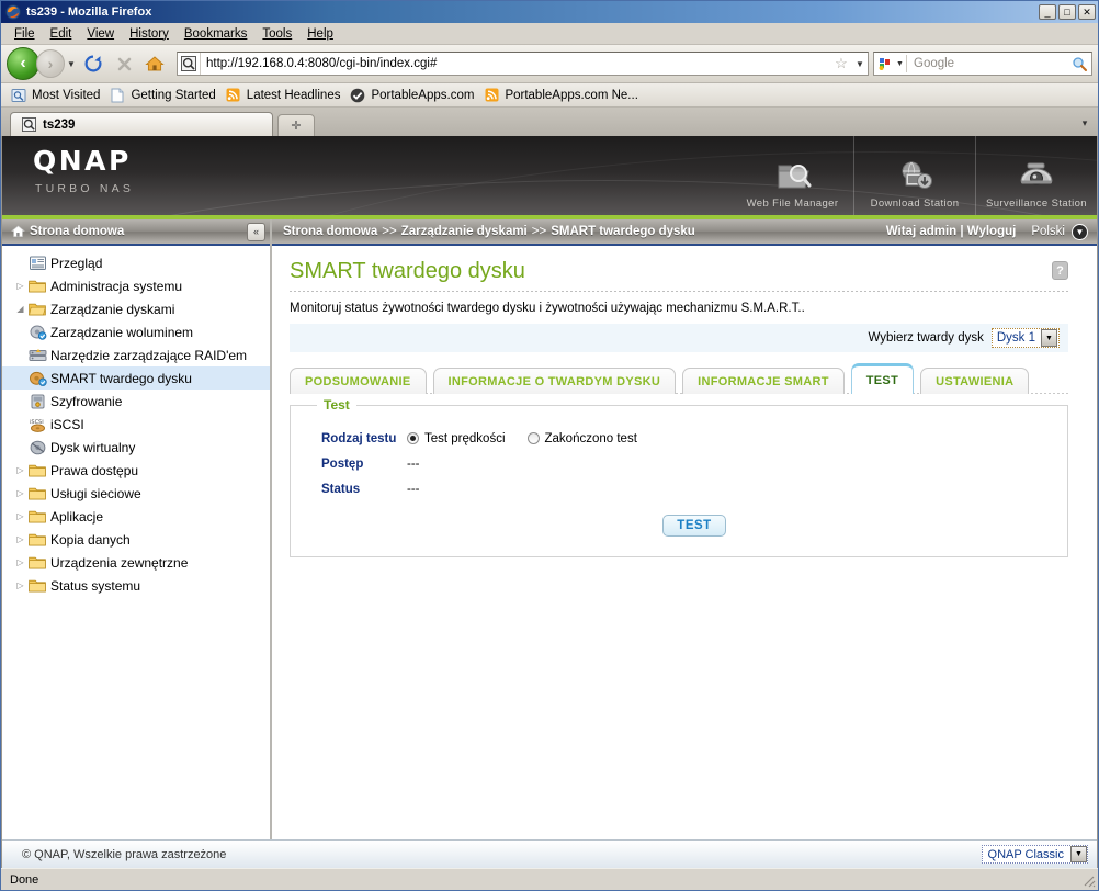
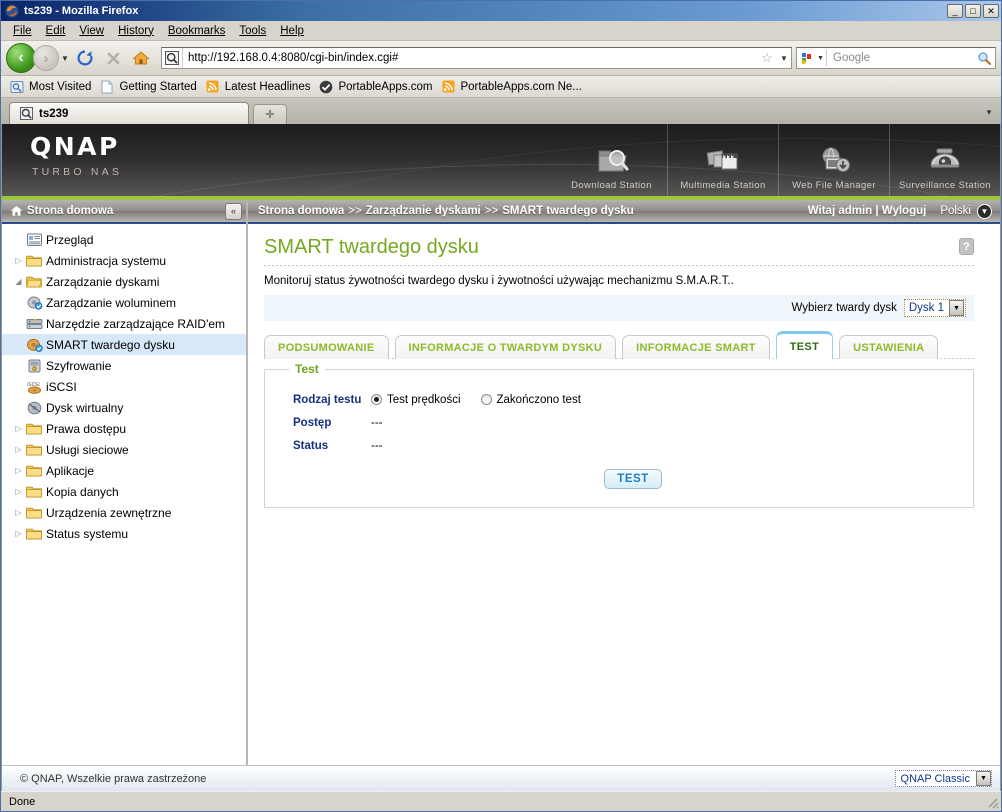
  ts239 - Mozilla Firefox
  _
  □
  ✕
  File
  Edit
  View
  History
  Bookmarks
  Tools
  Help
  ‹
  ›
  ▼
  http://192.168.0.4:8080/cgi-bin/index.cgi#
  ☆
  ▼
  Google
  Most Visited
  Getting Started
  Latest Headlines
  PortableApps.com
  PortableApps.com Ne...
  ts239
  ✛
  ▾
  QNAP
  TURBO NAS
- Web File Manager
+ Download Station
+ Multimedia Station
- Download Station
+ Web File Manager
  Surveillance Station
  Strona domowa
  «
  Przegląd
  ▷
  Administracja systemu
  ◢
  Zarządzanie dyskami
  Zarządzanie woluminem
  Narzędzie zarządzające RAID'em
  SMART twardego dysku
  Szyfrowanie
  iSCSI
  Dysk wirtualny
  ▷
  Prawa dostępu
  ▷
  Usługi sieciowe
  ▷
  Aplikacje
  ▷
  Kopia danych
  ▷
  Urządzenia zewnętrzne
  ▷
  Status systemu
  Strona domowa
  >>
  Zarządzanie dyskami
  >>
  SMART twardego dysku
  Witaj admin | Wyloguj
  Polski
  ▼
  SMART twardego dysku
  ?
  Monitoruj status żywotności twardego dysku i żywotności używając mechanizmu S.M.A.R.T..
  Wybierz twardy dysk
  Dysk 1
  PODSUMOWANIE
  INFORMACJE O TWARDYM DYSKU
  INFORMACJE SMART
  TEST
  USTAWIENIA
  Test
  Rodzaj testu
  Test prędkości
  Zakończono test
  Postęp
  ---
  Status
  ---
  TEST
  © QNAP, Wszelkie prawa zastrzeżone
  QNAP Classic
  Done
